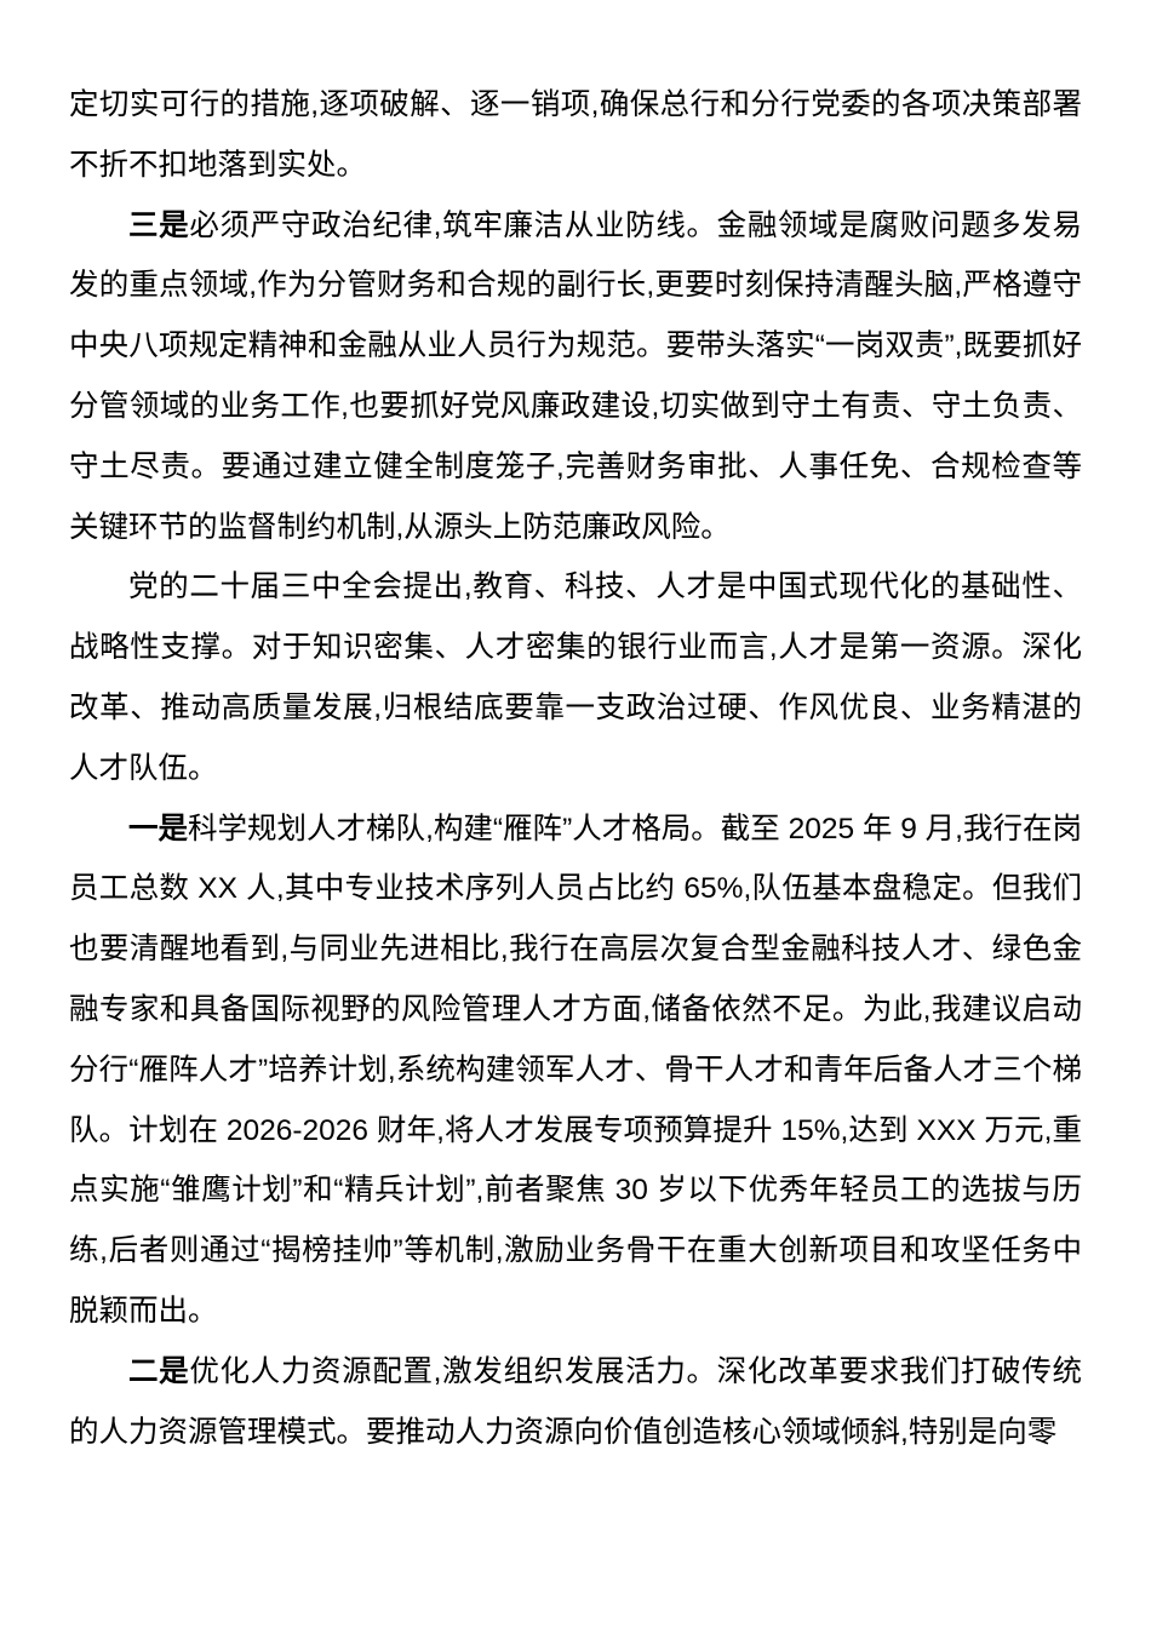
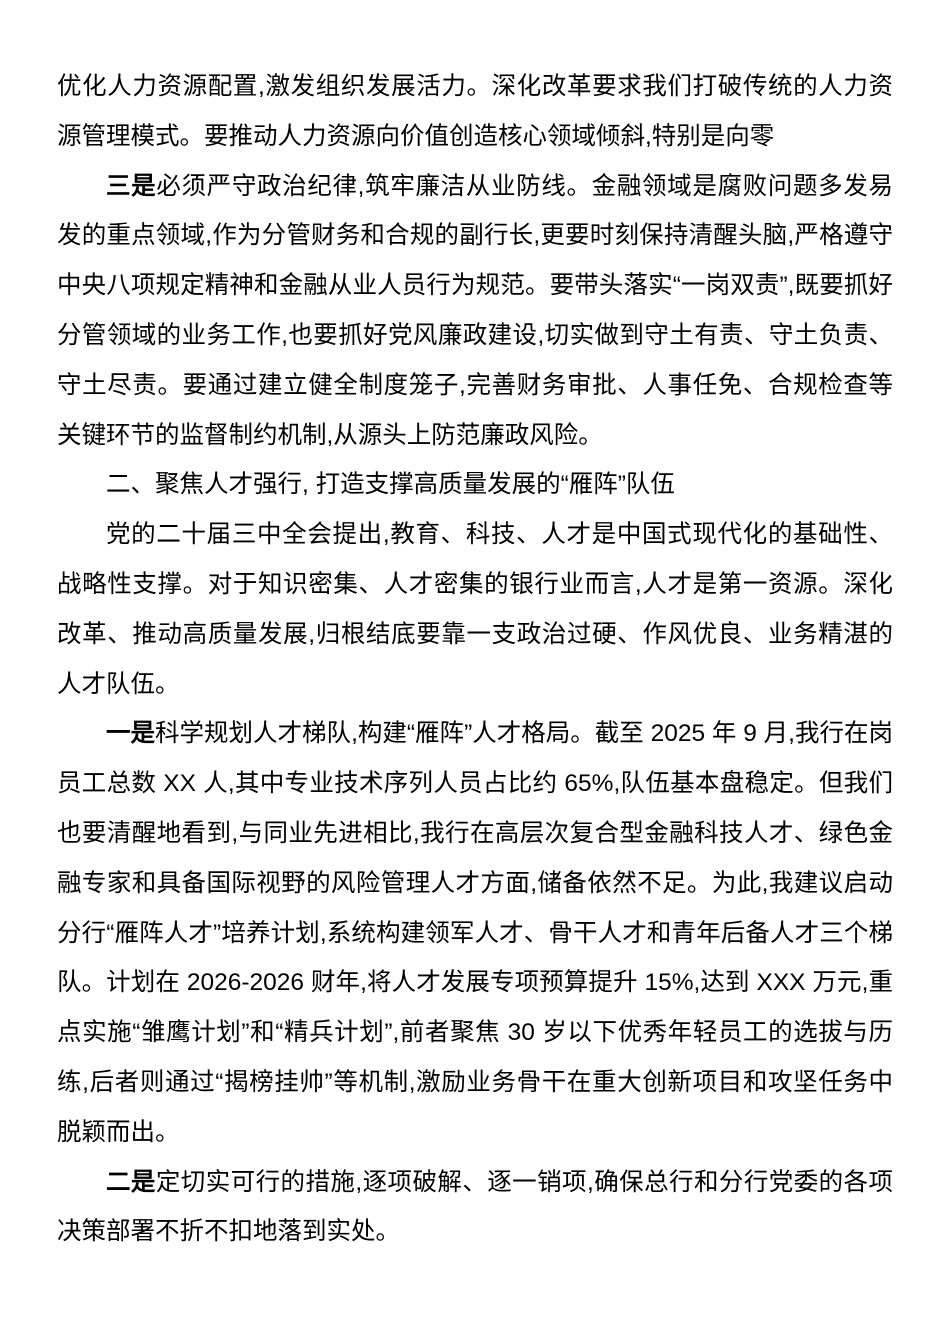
- 定切实可行的措施,逐项破解、逐一销项,确保总行和分行党委的各项决策部署不折不扣地落到实处。
+ 优化人力资源配置,激发组织发展活力。深化改革要求我们打破传统的人力资源管理模式。要推动人力资源向价值创造核心领域倾斜,特别是向零
  三是必须严守政治纪律,筑牢廉洁从业防线。金融领域是腐败问题多发易发的重点领域,作为分管财务和合规的副行长,更要时刻保持清醒头脑,严格遵守中央八项规定精神和金融从业人员行为规范。要带头落实“一岗双责”,既要抓好分管领域的业务工作,也要抓好党风廉政建设,切实做到守土有责、守土负责、守土尽责。要通过建立健全制度笼子,完善财务审批、人事任免、合规检查等关键环节的监督制约机制,从源头上防范廉政风险。
+ 二、聚焦人才强行, 打造支撑高质量发展的“雁阵”队伍
  党的二十届三中全会提出,教育、科技、人才是中国式现代化的基础性、战略性支撑。对于知识密集、人才密集的银行业而言,人才是第一资源。深化改革、推动高质量发展,归根结底要靠一支政治过硬、作风优良、业务精湛的人才队伍。
  一是科学规划人才梯队,构建“雁阵”人才格局。截至 2025 年 9 月,我行在岗员工总数 XX 人,其中专业技术序列人员占比约 65%,队伍基本盘稳定。但我们也要清醒地看到,与同业先进相比,我行在高层次复合型金融科技人才、绿色金融专家和具备国际视野的风险管理人才方面,储备依然不足。为此,我建议启动分行“雁阵人才”培养计划,系统构建领军人才、骨干人才和青年后备人才三个梯队。计划在 2026-2026 财年,将人才发展专项预算提升 15%,达到 XXX 万元,重点实施“雏鹰计划”和“精兵计划”,前者聚焦 30 岁以下优秀年轻员工的选拔与历练,后者则通过“揭榜挂帅”等机制,激励业务骨干在重大创新项目和攻坚任务中脱颖而出。
- 二是优化人力资源配置,激发组织发展活力。深化改革要求我们打破传统的人力资源管理模式。要推动人力资源向价值创造核心领域倾斜,特别是向零
+ 二是定切实可行的措施,逐项破解、逐一销项,确保总行和分行党委的各项决策部署不折不扣地落到实处。
